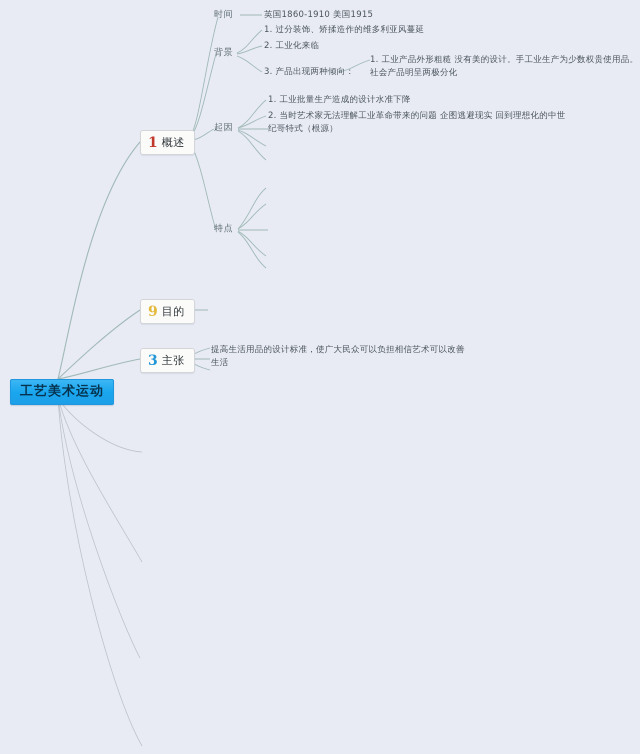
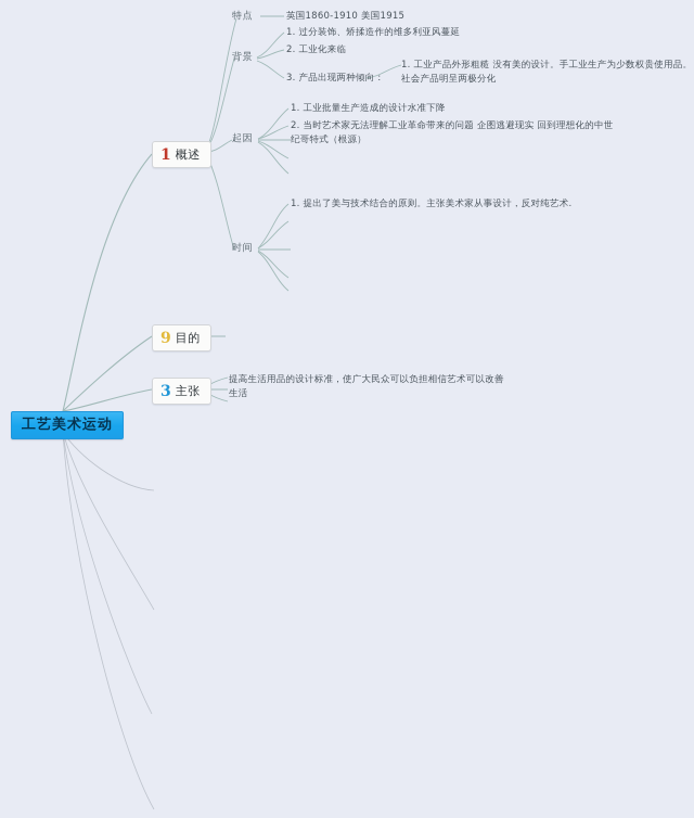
  工艺美术运动
  1 概述
  9 目的
  3 主张
- 时间
+ 特点
  背景
  起因
- 特点
+ 时间
  英国1860-1910 美国1915
  1. 过分装饰、矫揉造作的维多利亚风蔓延
  2. 工业化来临
  3. 产品出现两种倾向：
  1. 工业产品外形粗糙 没有美的设计。手工业生产为少数权贵使用品。社会产品明呈两极分化
  1. 工业批量生产造成的设计水准下降
  2. 当时艺术家无法理解工业革命带来的问题 企图逃避现实 回到理想化的中世纪哥特式（根源）
+ 1. 提出了美与技术结合的原则。主张美术家从事设计，反对纯艺术.
  提高生活用品的设计标准，使广大民众可以负担相信艺术可以改善生活
